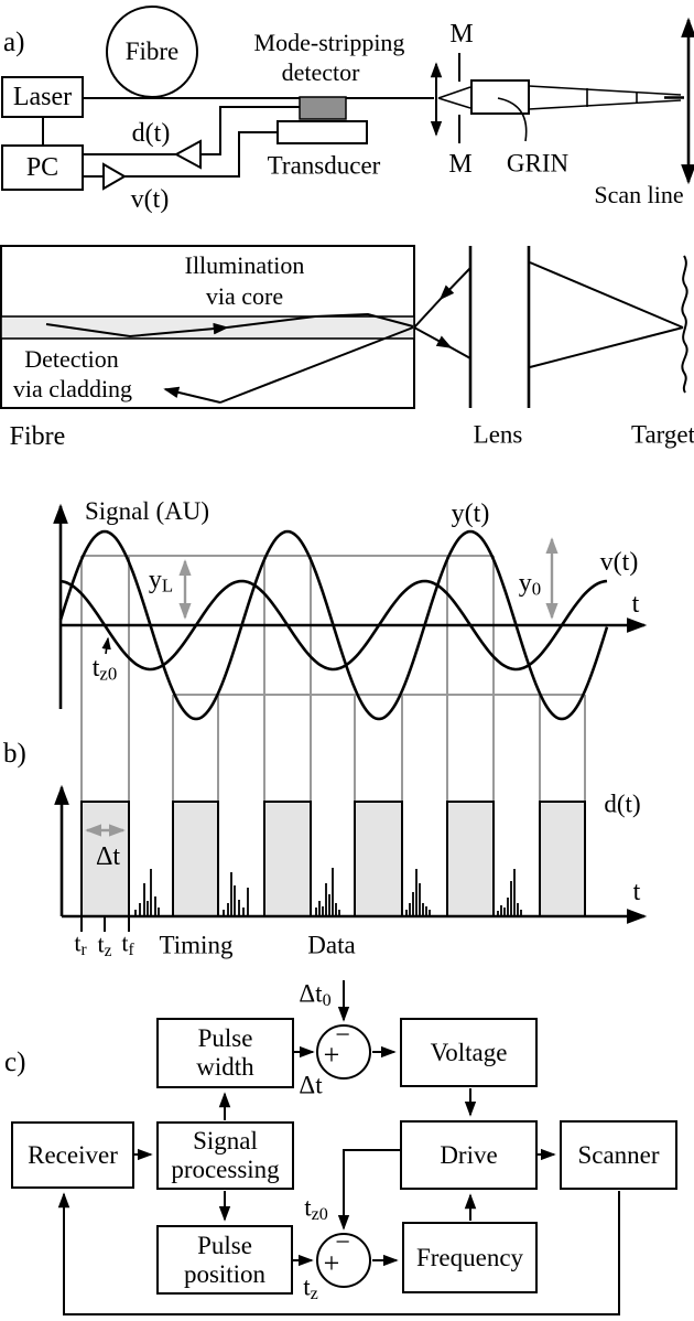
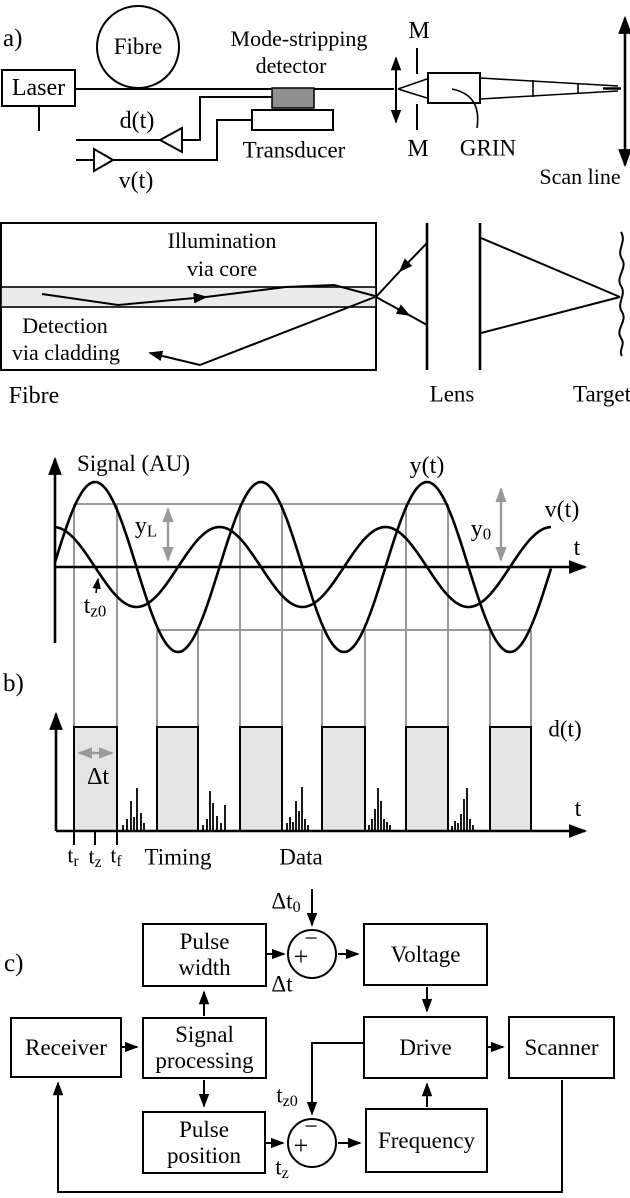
  a)
  Fibre
  Laser
- PC
  Mode-stripping
  detector
  Transducer
  d(t)
  v(t)
  M
  M
  GRIN
  Scan line
  Illumination
  via core
  Detection
  via cladding
  Fibre
  Lens
  Target
  Signal (AU)
  y(t)
  v(t)
  t
  tz0
  yL
  y0
  b)
  Δt
  d(t)
  t
  tr
  tz
  tf
  Timing
  Data
  c)
  Receiver
  Signal
  processing
  Pulse
  width
  Pulse
  position
  Voltage
  Drive
  Scanner
  Frequency
  Δt0
  Δt
  tz0
  tz
  +
  −
  +
  −
